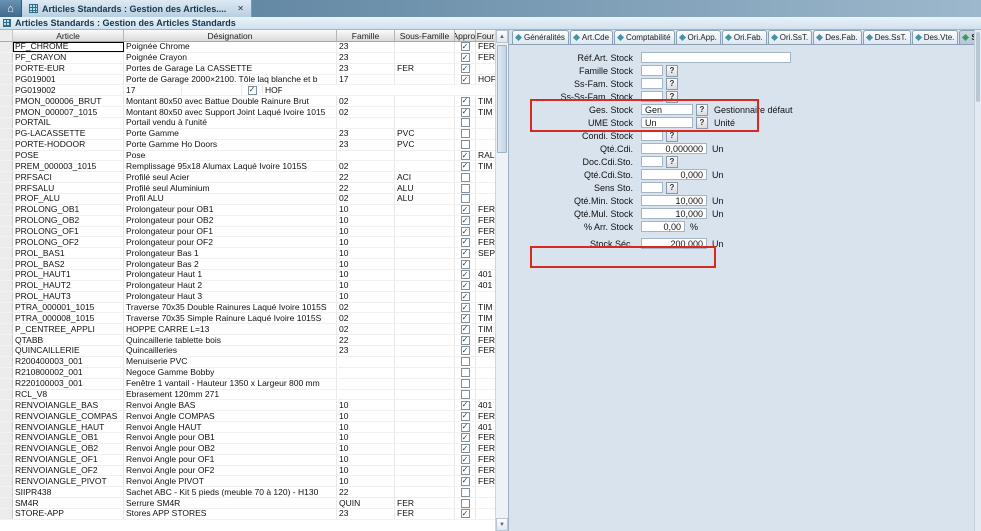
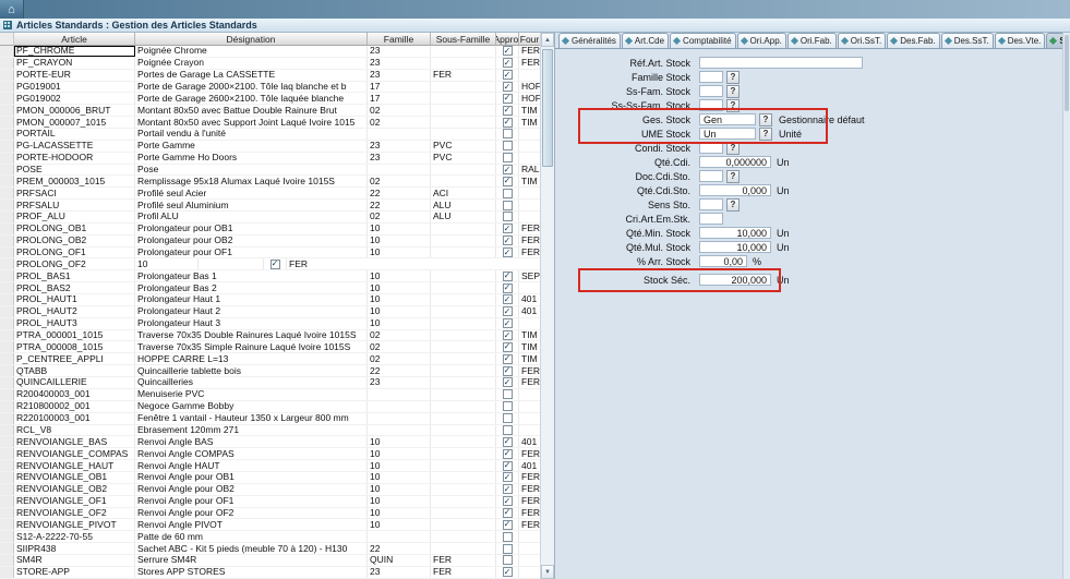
- Articles Standards : Gestion des Articles....
  Articles Standards : Gestion des Articles Standards
  Article
  Désignation
  Famille
  Sous-Famille
  Appro
  Four
  PF_CHROME
  Poignée Chrome
  23
  FER
  PF_CRAYON
  Poignée Crayon
  23
  FER
  PORTE-EUR
  Portes de Garage La CASSETTE
  23
  FER
  PG019001
  Porte de Garage 2000×2100. Tôle laq blanche et b
  17
  HOF
  PG019002
+ Porte de Garage 2600×2100. Tôle laquée blanche
  17
  HOF
  PMON_000006_BRUT
  Montant 80x50 avec Battue Double Rainure Brut
  02
  TIM
  PMON_000007_1015
  Montant 80x50 avec Support Joint Laqué Ivoire 1015
  02
  TIM
  PORTAIL
  Portail vendu à l'unité
  PG-LACASSETTE
  Porte Gamme
  23
  PVC
  PORTE-HODOOR
  Porte Gamme Ho Doors
  23
  PVC
  POSE
  Pose
  RAL
  PREM_000003_1015
  Remplissage 95x18 Alumax Laqué Ivoire 1015S
  02
  TIM
  PRFSACI
  Profilé seul Acier
  22
  ACI
  PRFSALU
  Profilé seul Aluminium
  22
  ALU
  PROF_ALU
  Profil ALU
  02
  ALU
  PROLONG_OB1
  Prolongateur pour OB1
  10
  FER
  PROLONG_OB2
  Prolongateur pour OB2
  10
  FER
  PROLONG_OF1
  Prolongateur pour OF1
  10
  FER
  PROLONG_OF2
- Prolongateur pour OF2
  10
  FER
  PROL_BAS1
  Prolongateur Bas 1
  10
  SEP
  PROL_BAS2
  Prolongateur Bas 2
  10
  PROL_HAUT1
  Prolongateur Haut 1
  10
  401
  PROL_HAUT2
  Prolongateur Haut 2
  10
  401
  PROL_HAUT3
  Prolongateur Haut 3
  10
  PTRA_000001_1015
  Traverse 70x35 Double Rainures Laqué Ivoire 1015S
  02
  TIM
  PTRA_000008_1015
  Traverse 70x35 Simple Rainure Laqué Ivoire 1015S
  02
  TIM
  P_CENTREE_APPLI
  HOPPE CARRE L=13
  02
  TIM
  QTABB
  Quincaillerie tablette bois
  22
  FER
  QUINCAILLERIE
  Quincailleries
  23
  FER
  R200400003_001
  Menuiserie PVC
  R210800002_001
  Negoce Gamme Bobby
  R220100003_001
  Fenêtre 1 vantail - Hauteur 1350 x Largeur 800 mm
  RCL_V8
  Ebrasement 120mm 271
  RENVOIANGLE_BAS
  Renvoi Angle BAS
  10
  401
  RENVOIANGLE_COMPAS
  Renvoi Angle COMPAS
  10
  FER
  RENVOIANGLE_HAUT
  Renvoi Angle HAUT
  10
  401
  RENVOIANGLE_OB1
  Renvoi Angle pour OB1
  10
  FER
  RENVOIANGLE_OB2
  Renvoi Angle pour OB2
  10
  FER
  RENVOIANGLE_OF1
  Renvoi Angle pour OF1
  10
  FER
  RENVOIANGLE_OF2
  Renvoi Angle pour OF2
  10
  FER
  RENVOIANGLE_PIVOT
  Renvoi Angle PIVOT
  10
  FER
+ S12-A-2222-70-55
+ Patte de 60 mm
  SIIPR438
  Sachet ABC - Kit 5 pieds (meuble 70 à 120) - H130
  22
  SM4R
  Serrure SM4R
  QUIN
  FER
  STORE-APP
  Stores APP STORES
  23
  FER
  Généralités
  Art.Cde
  Comptabilité
  Ori.App.
  Ori.Fab.
  Ori.SsT.
  Des.Fab.
  Des.SsT.
  Des.Vte.
  Réf.Art. Stock
  Famille Stock
  ?
  Ss-Fam. Stock
  ?
  Ss-Ss-Fam. Stock
  ?
  Ges. Stock
  Gen
  ?
  Gestionnaire défaut
  UME Stock
  Un
  ?
  Unité
  Condi. Stock
  ?
  Qté.Cdi.
  0,000000
  Un
  Doc.Cdi.Sto.
  ?
  Qté.Cdi.Sto.
  0,000
  Un
  Sens Sto.
  ?
+ Cri.Art.Em.Stk.
  Qté.Min. Stock
  10,000
  Un
  Qté.Mul. Stock
  10,000
  Un
  % Arr. Stock
  0,00
  %
  Stock Séc.
  200,000
  Un
